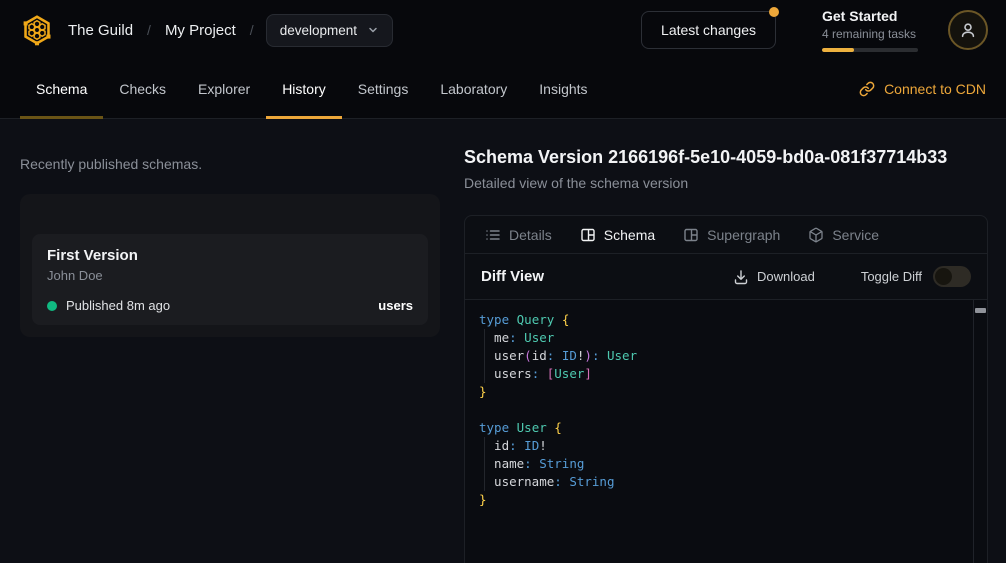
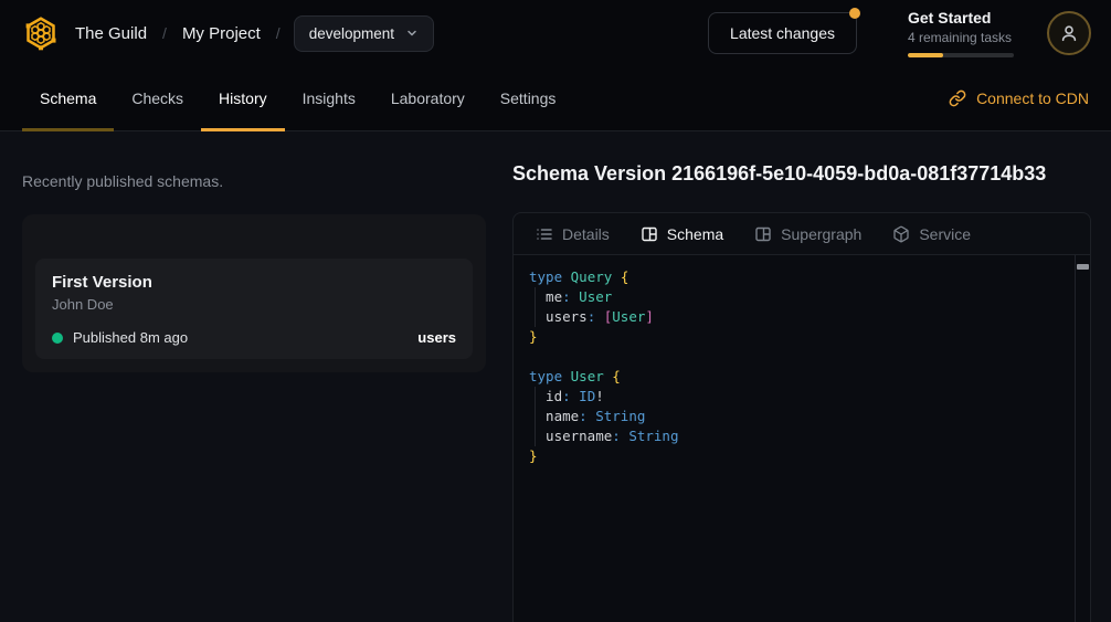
  The Guild
  /
  My Project
  /
  development
  Latest changes
  Get Started
  4 remaining tasks
  Schema
  Checks
- Explorer
  History
- Settings
+ Insights
  Laboratory
- Insights
+ Settings
  Connect to CDN
  Recently published schemas.
  First Version
  John Doe
  Published 8m ago
  users
  Schema Version 2166196f-5e10-4059-bd0a-081f37714b33
- Detailed view of the schema version
  Details
  Schema
  Supergraph
  Service
- Diff View
- Download
- Toggle Diff
  type Query {
  me: User
- user(id: ID!): User
  users: [User]
  }
  type User {
  id: ID!
  name: String
  username: String
  }
